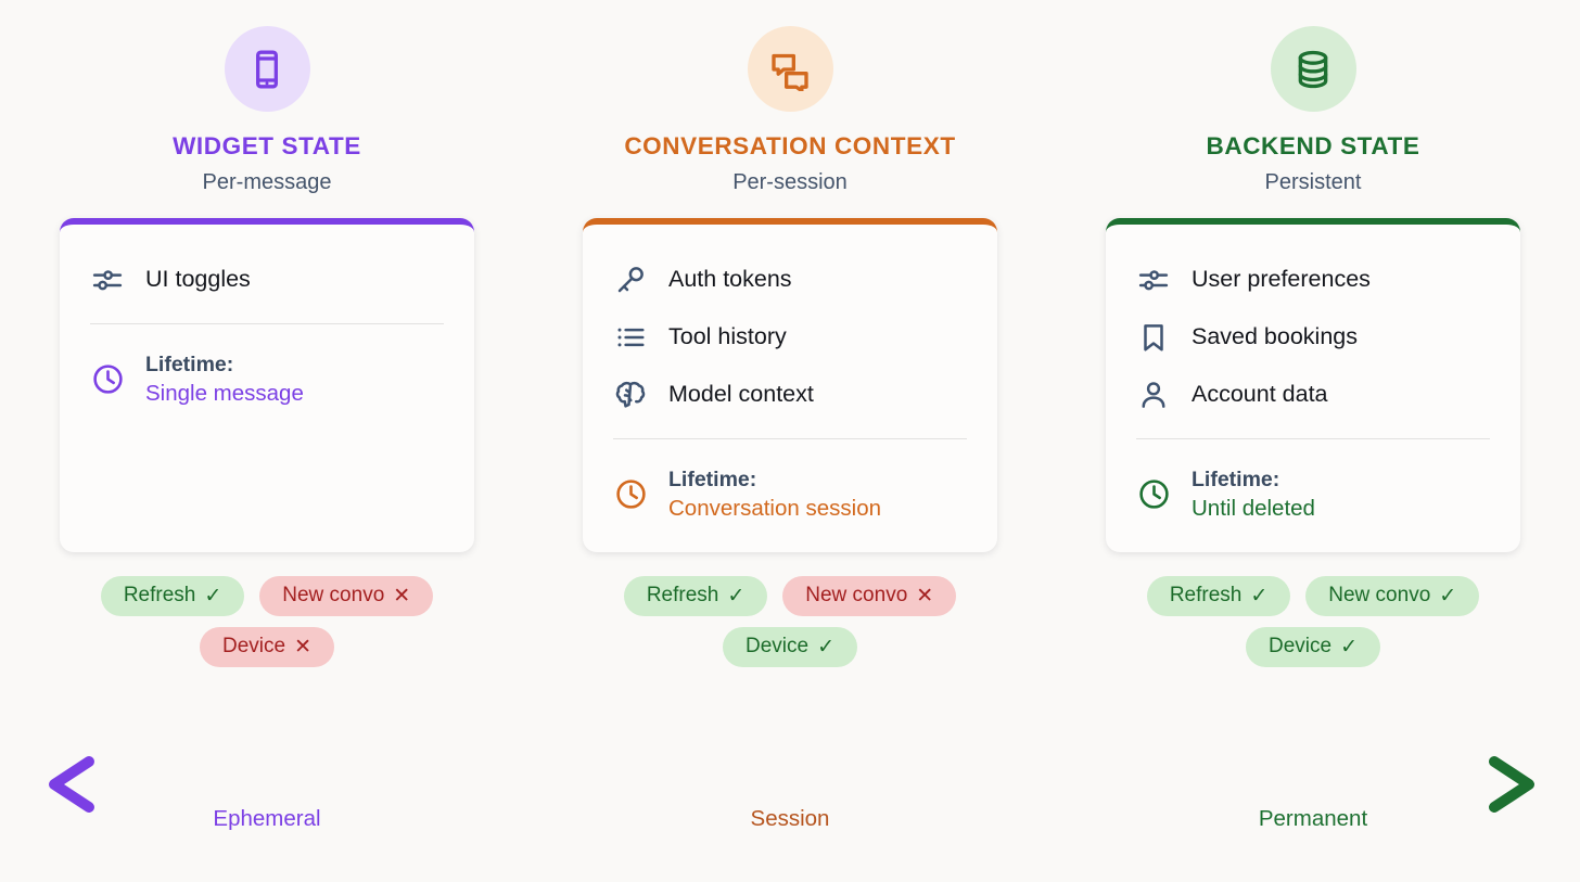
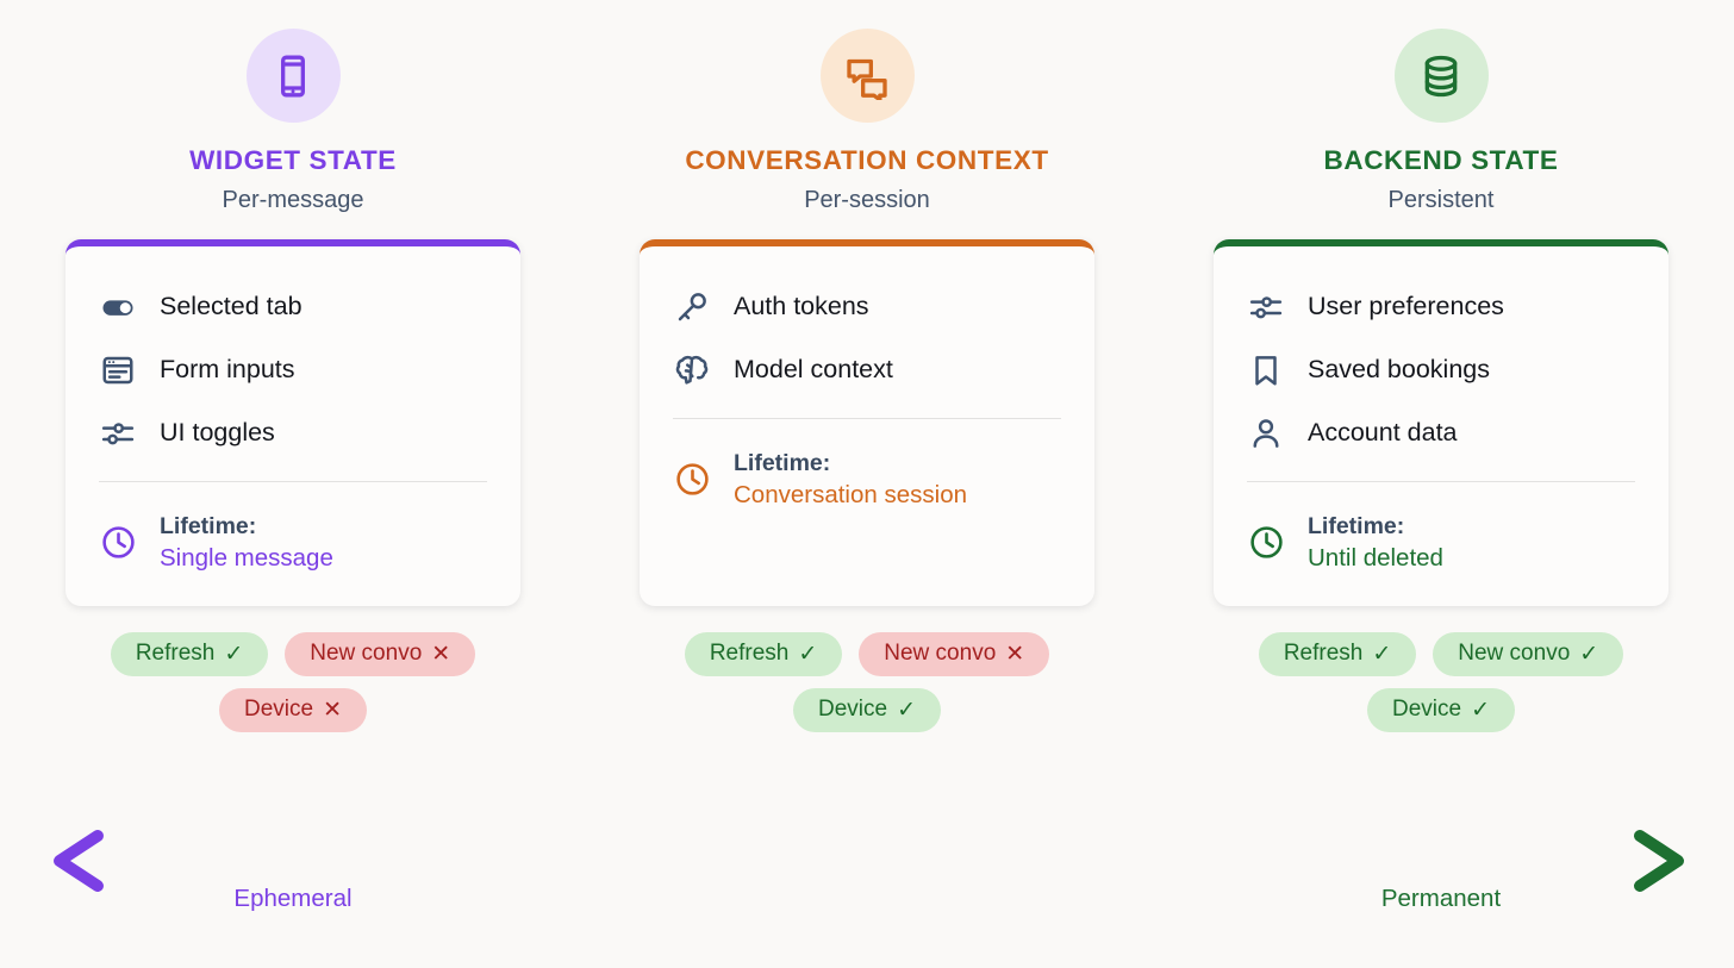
  WIDGET STATE
  Per-message
+ Selected tab
+ Form inputs
  UI toggles
  Lifetime:
  Single message
  Refresh
  ✓
  New convo
  ✕
  Device
  ✕
  CONVERSATION CONTEXT
  Per-session
  Auth tokens
- Tool history
  Model context
  Lifetime:
  Conversation session
  Refresh
  ✓
  New convo
  ✕
  Device
  ✓
  BACKEND STATE
  Persistent
  User preferences
  Saved bookings
  Account data
  Lifetime:
  Until deleted
  Refresh
  ✓
  New convo
  ✓
  Device
  ✓
  Ephemeral
- Session
  Permanent
